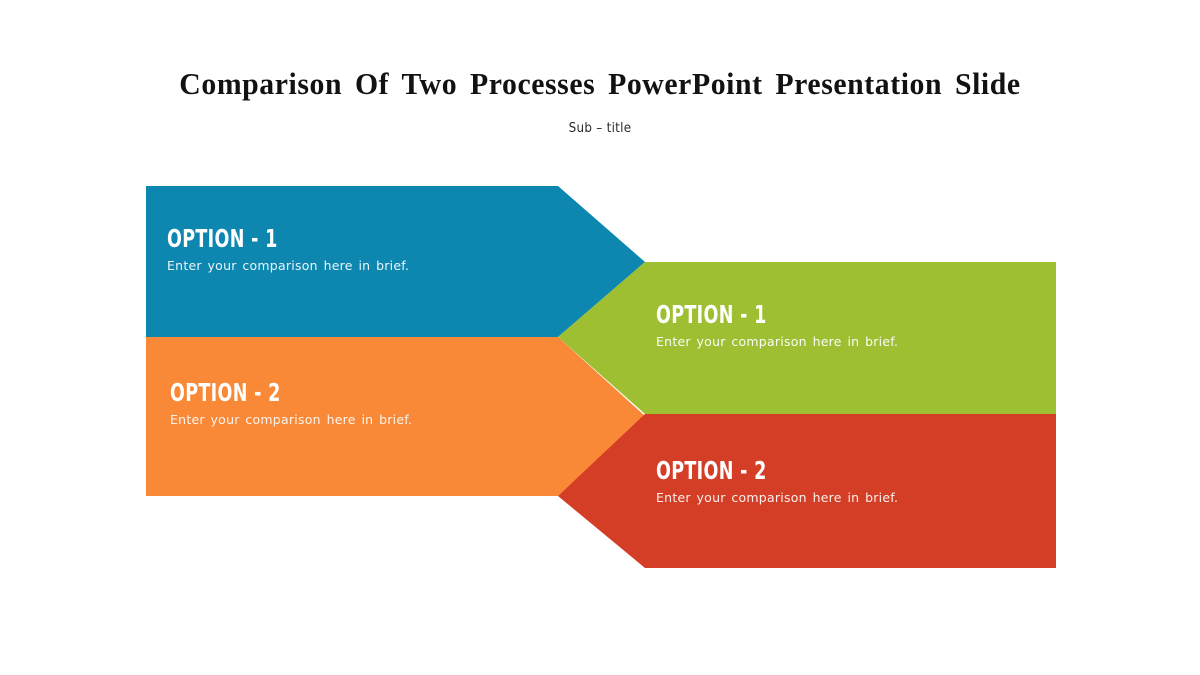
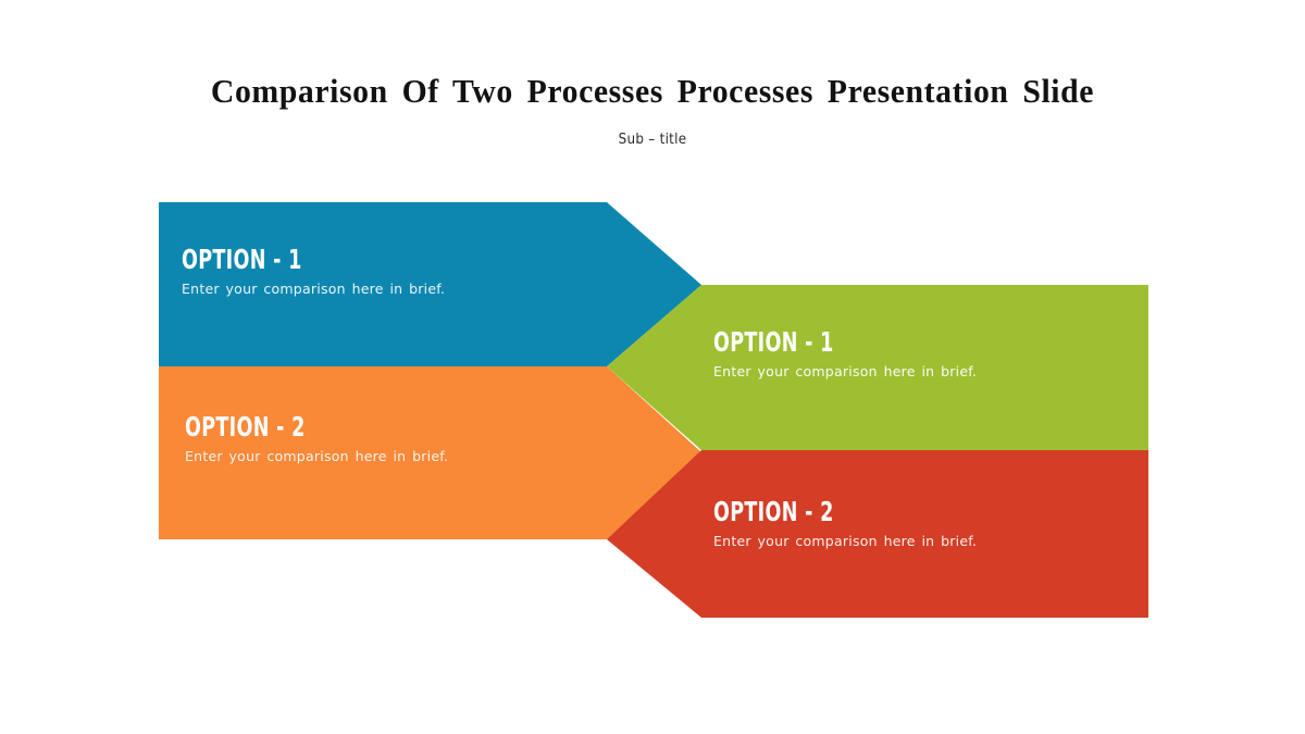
- Comparison Of Two Processes PowerPoint Presentation Slide
+ Comparison Of Two Processes Processes Presentation Slide
  Sub – title
  OPTION - 1
  Enter your comparison here in brief.
  OPTION - 2
  Enter your comparison here in brief.
  OPTION - 1
  Enter your comparison here in brief.
  OPTION - 2
  Enter your comparison here in brief.
